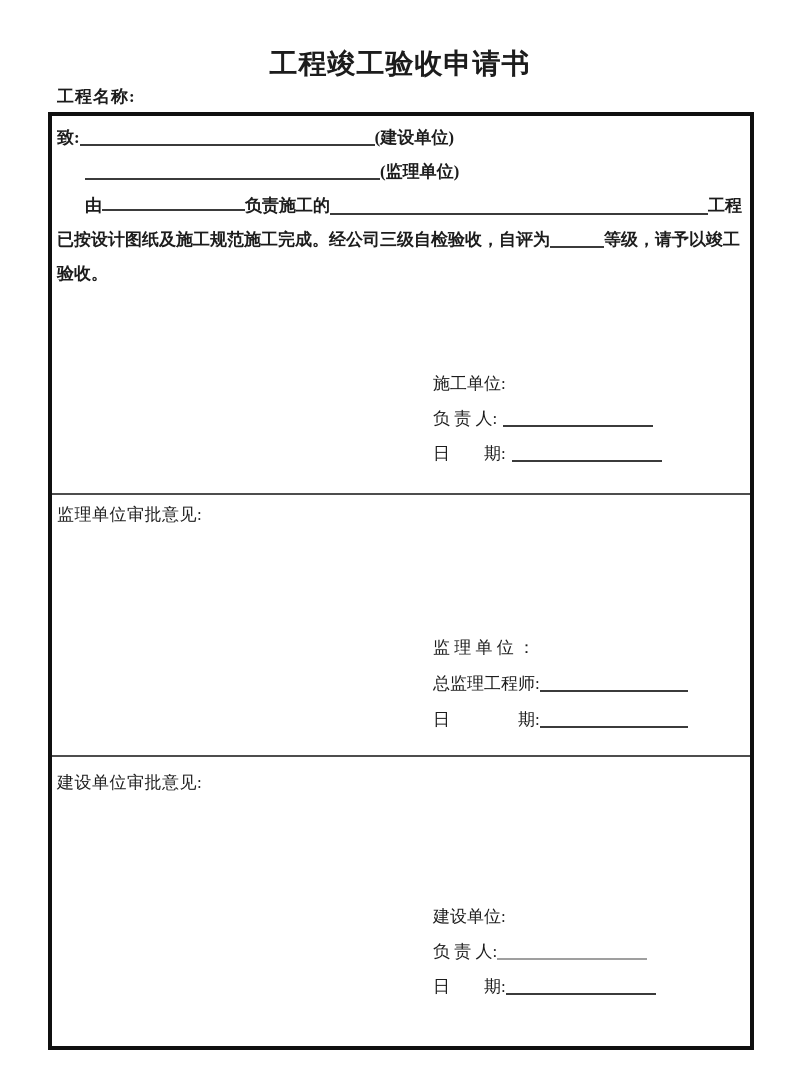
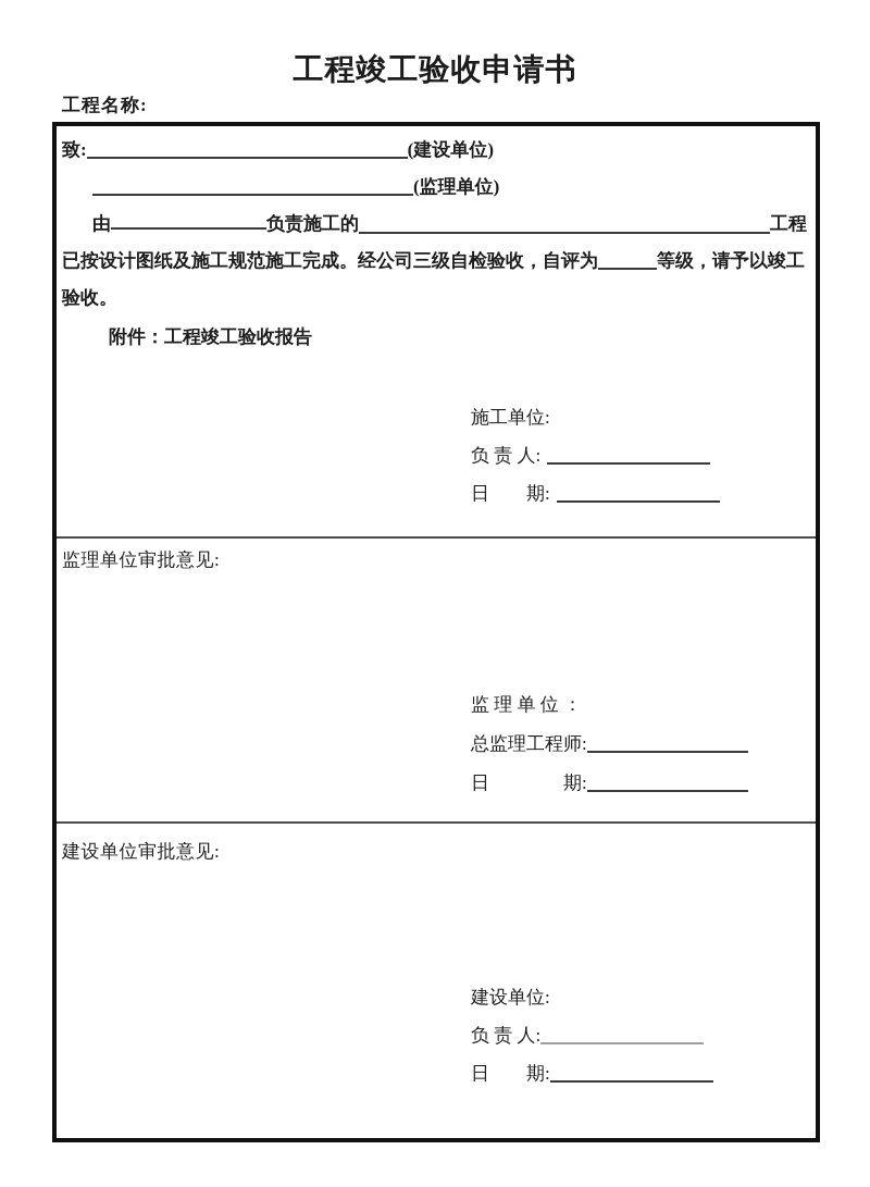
  工程竣工验收申请书
  工程名称:
  致: (建设单位)
  (监理单位)
  由
  负责施工的
  工程
  已按设计图纸及施工规范施工完成。经公司三级自检验收，自评为 等级，请予以竣工
  验收。
+ 附件：工程竣工验收报告
  施工单位:
  负 责 人:
  日 期:
  监理单位审批意见:
  监 理 单 位 ：
  总监理工程师:
  日 期:
  建设单位审批意见:
  建设单位:
  负 责 人:
  日 期:
